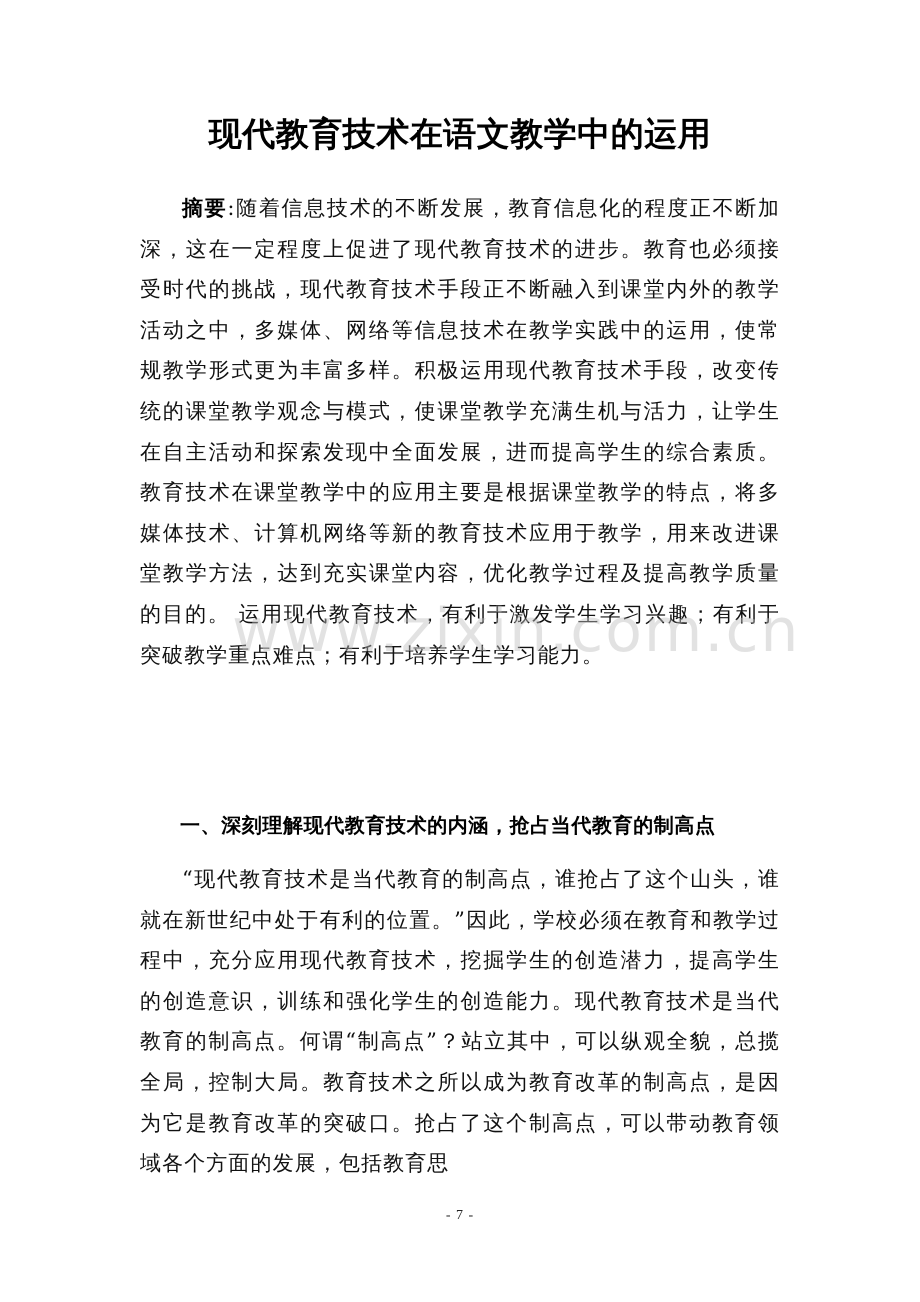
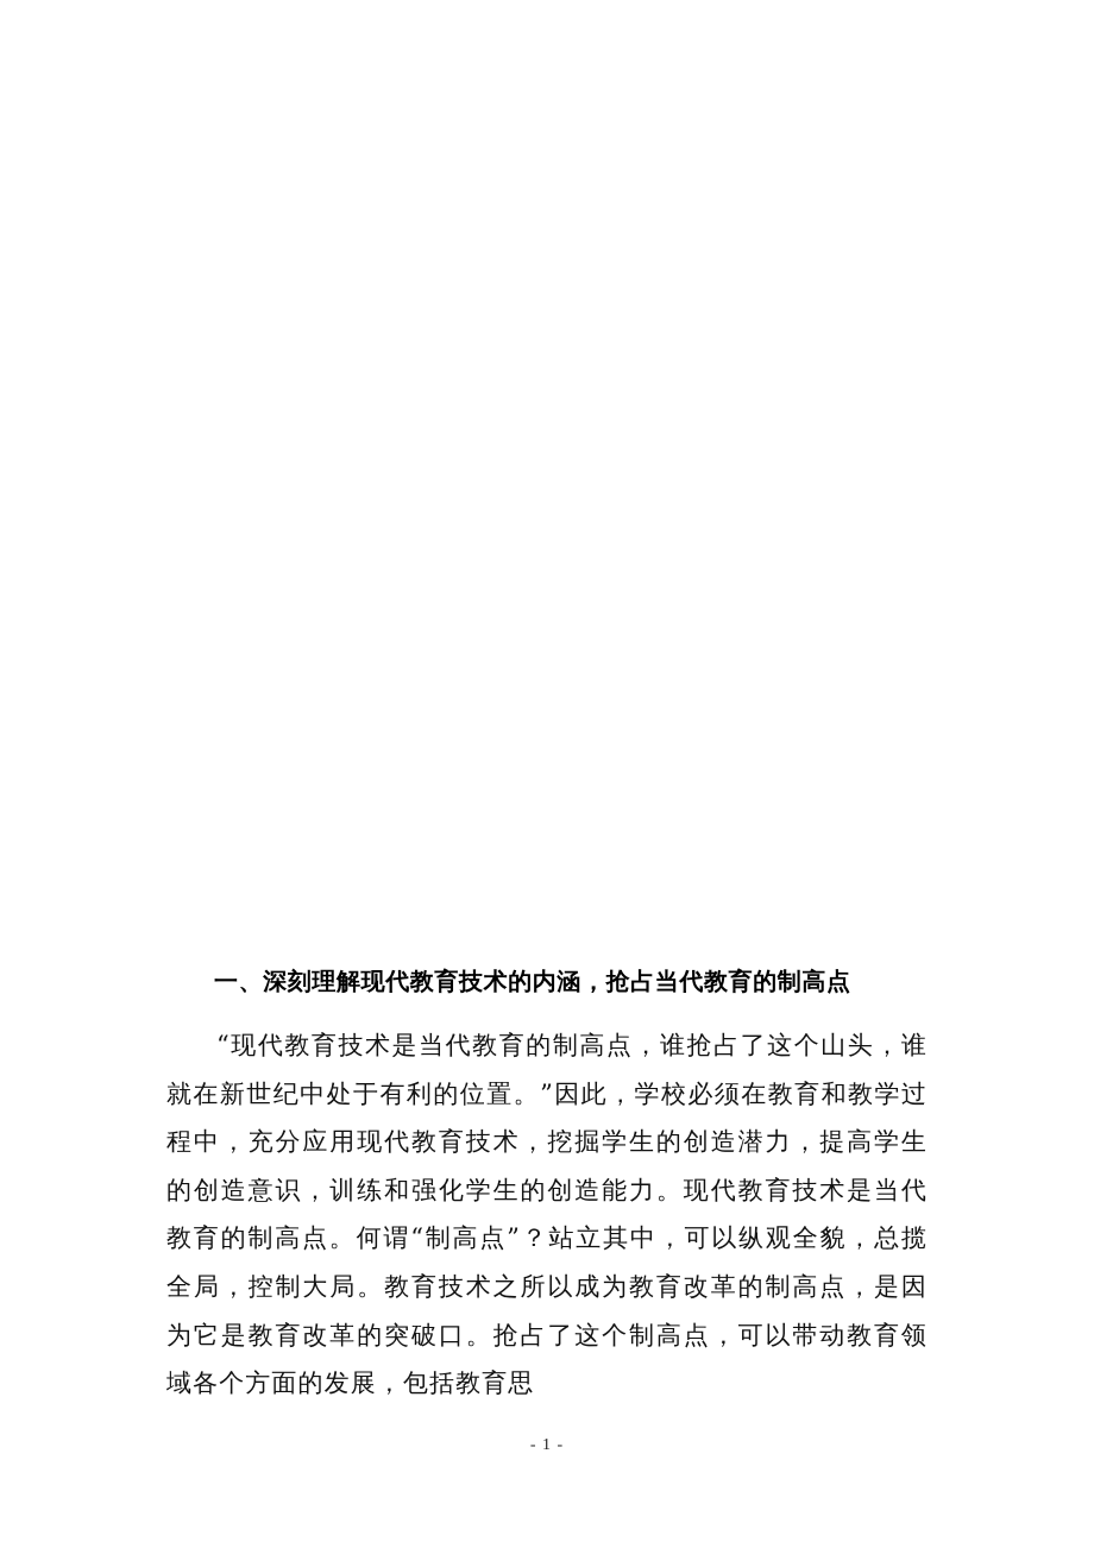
- 现代教育技术在语文教学中的运用
- 摘要:随着信息技术的不断发展，教育信息化的程度正不断加深，这在一定程度上促进了现代教育技术的进步。教育也必须接受时代的挑战，现代教育技术手段正不断融入到课堂内外的教学活动之中，多媒体、网络等信息技术在教学实践中的运用，使常规教学形式更为丰富多样。积极运用现代教育技术手段，改变传统的课堂教学观念与模式，使课堂教学充满生机与活力，让学生在自主活动和探索发现中全面发展，进而提高学生的综合素质。教育技术在课堂教学中的应用主要是根据课堂教学的特点，将多媒体技术、计算机网络等新的教育技术应用于教学，用来改进课堂教学方法，达到充实课堂内容，优化教学过程及提高教学质量的目的。 运用现代教育技术，有利于激发学生学习兴趣；有利于突破教学重点难点；有利于培养学生学习能力。
  一、深刻理解现代教育技术的内涵，抢占当代教育的制高点
  “现代教育技术是当代教育的制高点，谁抢占了这个山头，谁就在新世纪中处于有利的位置。”因此，学校必须在教育和教学过程中，充分应用现代教育技术，挖掘学生的创造潜力，提高学生的创造意识，训练和强化学生的创造能力。现代教育技术是当代教育的制高点。何谓“制高点”？站立其中，可以纵观全貌，总揽全局，控制大局。教育技术之所以成为教育改革的制高点，是因为它是教育改革的突破口。抢占了这个制高点，可以带动教育领域各个方面的发展，包括教育思
- www.zixin.com.cn
- - 7 -
+ - 1 -
